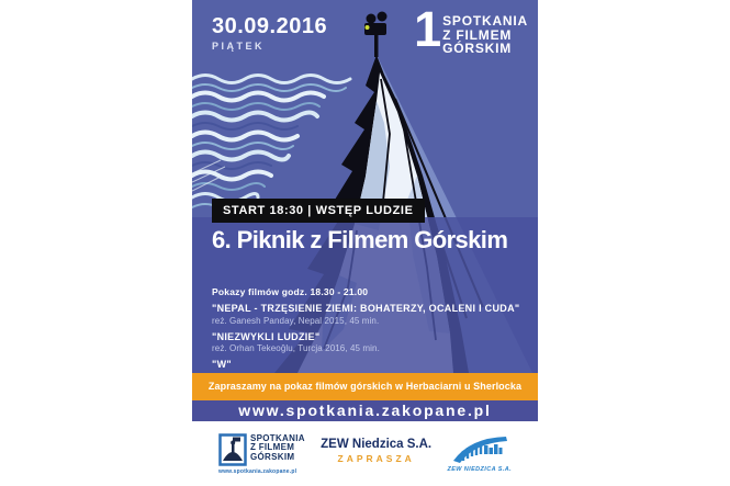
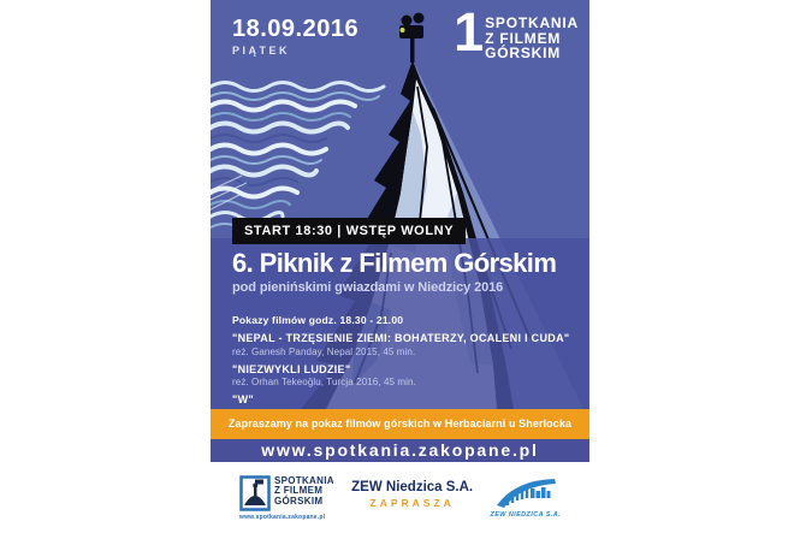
- 30.09.2016
+ 18.09.2016
  PIĄTEK
  1
  SPOTKANIA
  Z FILMEM
  GÓRSKIM
- START 18:30 | WSTĘP LUDZIE
+ START 18:30 | WSTĘP WOLNY
  6. Piknik z Filmem Górskim
+ pod pienińskimi gwiazdami w Niedzicy 2016
  Pokazy filmów godz. 18.30 - 21.00
  "NEPAL - TRZĘSIENIE ZIEMI: BOHATERZY, OCALENI I CUDA"
  reż. Ganesh Panday, Nepal 2015, 45 min.
  "NIEZWYKLI LUDZIE"
  reż. Orhan Tekeoğlu, Turcja 2016, 45 min.
  "W"
  Zapraszamy na pokaz filmów górskich w Herbaciarni u Sherlocka
  www.spotkania.zakopane.pl
  SPOTKANIA
  Z FILMEM
  GÓRSKIM
  ZEW Niedzica S.A.
  ZAPRASZA
